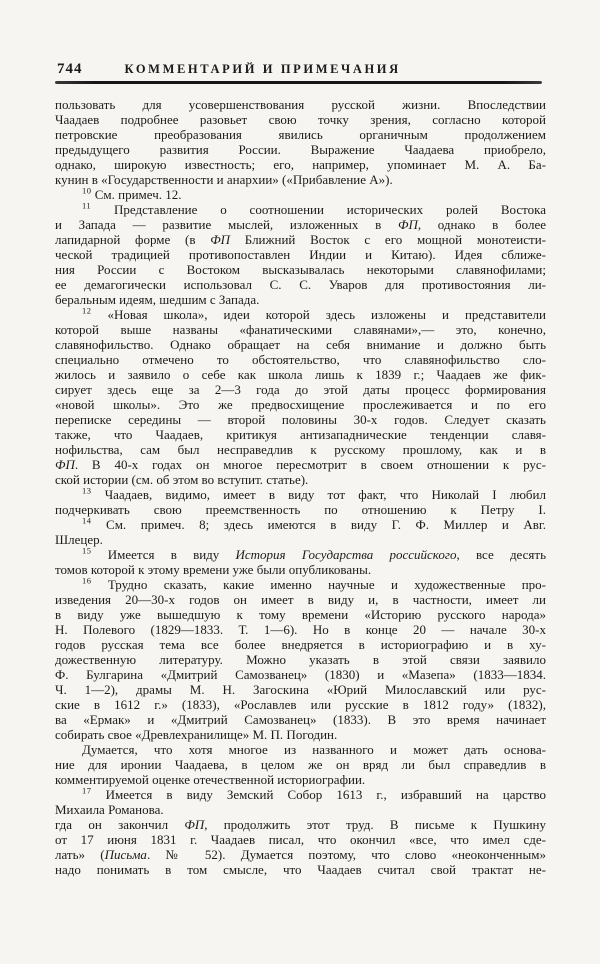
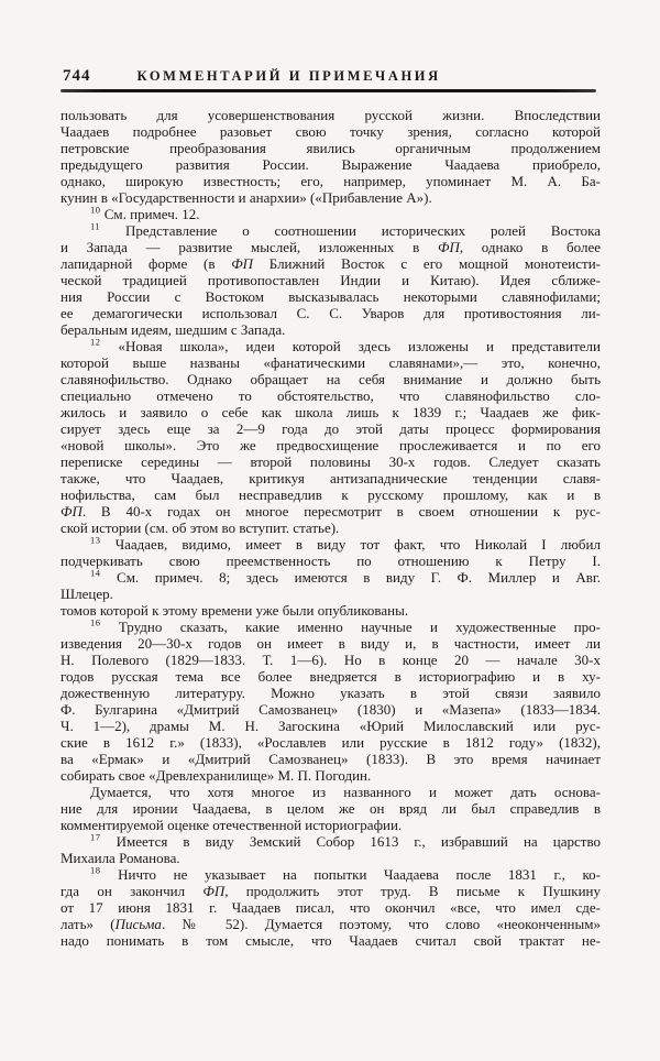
  744
  КОММЕНТАРИЙ И ПРИМЕЧАНИЯ
  пользовать для усовершенствования русской жизни. Впоследствии
  Чаадаев подробнее разовьет свою точку зрения, согласно которой
  петровские преобразования явились органичным продолжением
  предыдущего развития России. Выражение Чаадаева приобрело,
  однако, широкую известность; его, например, упоминает М. А. Ба-
  кунин в «Государственности и анархии» («Прибавление А»).
  10 См. примеч. 12.
  11 Представление о соотношении исторических ролей Востока
  и Запада — развитие мыслей, изложенных в ФП, однако в более
  лапидарной форме (в ФП Ближний Восток с его мощной монотеисти-
  ческой традицией противопоставлен Индии и Китаю). Идея сближе-
  ния России с Востоком высказывалась некоторыми славянофилами;
  ее демагогически использовал С. С. Уваров для противостояния ли-
  беральным идеям, шедшим с Запада.
  12 «Новая школа», идеи которой здесь изложены и представители
  которой выше названы «фанатическими славянами»,— это, конечно,
  славянофильство. Однако обращает на себя внимание и должно быть
  специально отмечено то обстоятельство, что славянофильство сло-
  жилось и заявило о себе как школа лишь к 1839 г.; Чаадаев же фик-
- сирует здесь еще за 2—3 года до этой даты процесс формирования
+ сирует здесь еще за 2—9 года до этой даты процесс формирования
  «новой школы». Это же предвосхищение прослеживается и по его
  переписке середины — второй половины 30-х годов. Следует сказать
  также, что Чаадаев, критикуя антизападнические тенденции славя-
  нофильства, сам был несправедлив к русскому прошлому, как и в
  ФП. В 40-х годах он многое пересмотрит в своем отношении к рус-
  ской истории (см. об этом во вступит. статье).
  13 Чаадаев, видимо, имеет в виду тот факт, что Николай I любил
  подчеркивать свою преемственность по отношению к Петру I.
  14 См. примеч. 8; здесь имеются в виду Г. Ф. Миллер и Авг.
  Шлецер.
- 15 Имеется в виду История Государства российского, все десять
  томов которой к этому времени уже были опубликованы.
  16 Трудно сказать, какие именно научные и художественные про-
  изведения 20—30-х годов он имеет в виду и, в частности, имеет ли
- в виду уже вышедшую к тому времени «Историю русского народа»
  Н. Полевого (1829—1833. Т. 1—6). Но в конце 20 — начале 30-х
  годов русская тема все более внедряется в историографию и в ху-
  дожественную литературу. Можно указать в этой связи заявило
  Ф. Булгарина «Дмитрий Самозванец» (1830) и «Мазепа» (1833—1834.
  Ч. 1—2), драмы М. Н. Загоскина «Юрий Милославский или рус-
  ские в 1612 г.» (1833), «Рославлев или русские в 1812 году» (1832),
  ва «Ермак» и «Дмитрий Самозванец» (1833). В это время начинает
  собирать свое «Древлехранилище» М. П. Погодин.
  Думается, что хотя многое из названного и может дать основа-
  ние для иронии Чаадаева, в целом же он вряд ли был справедлив в
  комментируемой оценке отечественной историографии.
  17 Имеется в виду Земский Собор 1613 г., избравший на царство
  Михаила Романова.
+ 18 Ничто не указывает на попытки Чаадаева после 1831 г., ко-
  гда он закончил ФП, продолжить этот труд. В письме к Пушкину
  от 17 июня 1831 г. Чаадаев писал, что окончил «все, что имел сде-
  лать» (Письма. № 52). Думается поэтому, что слово «неоконченным»
  надо понимать в том смысле, что Чаадаев считал свой трактат не-
